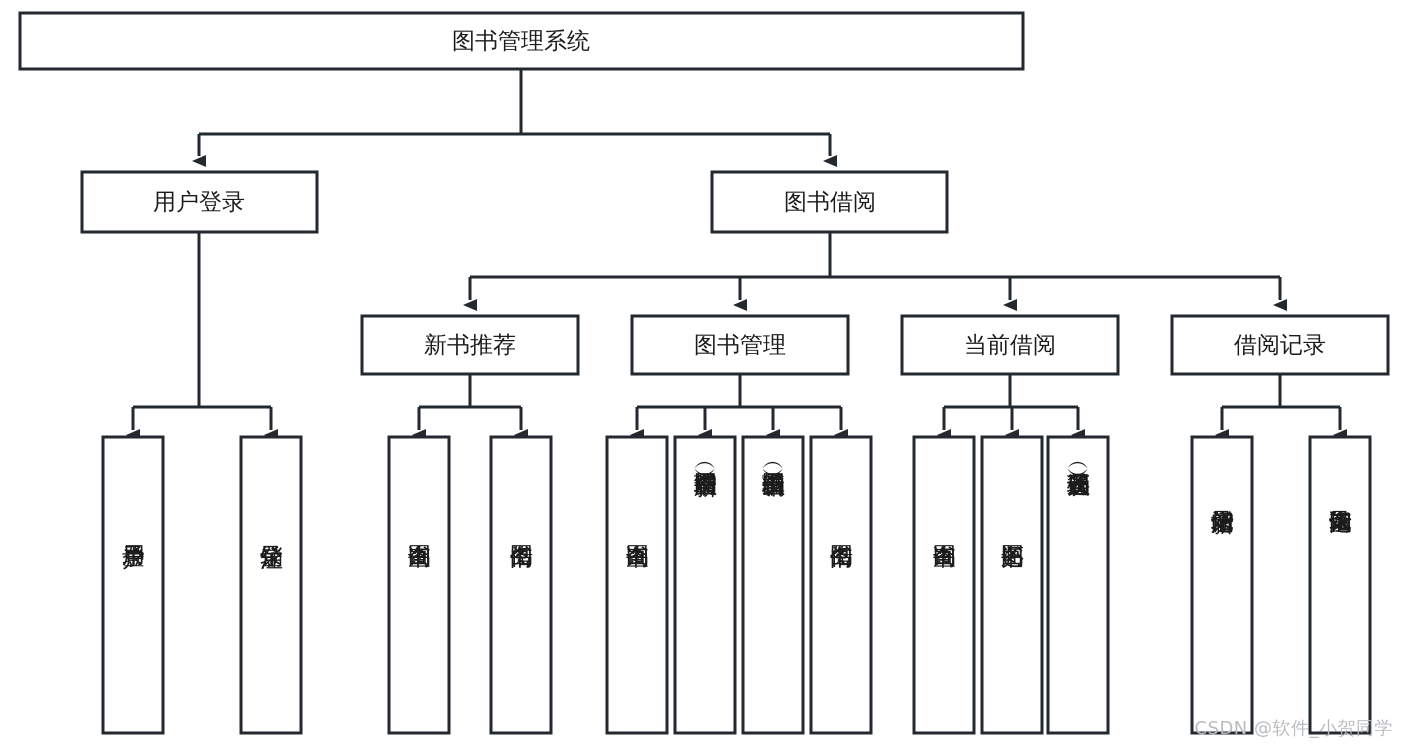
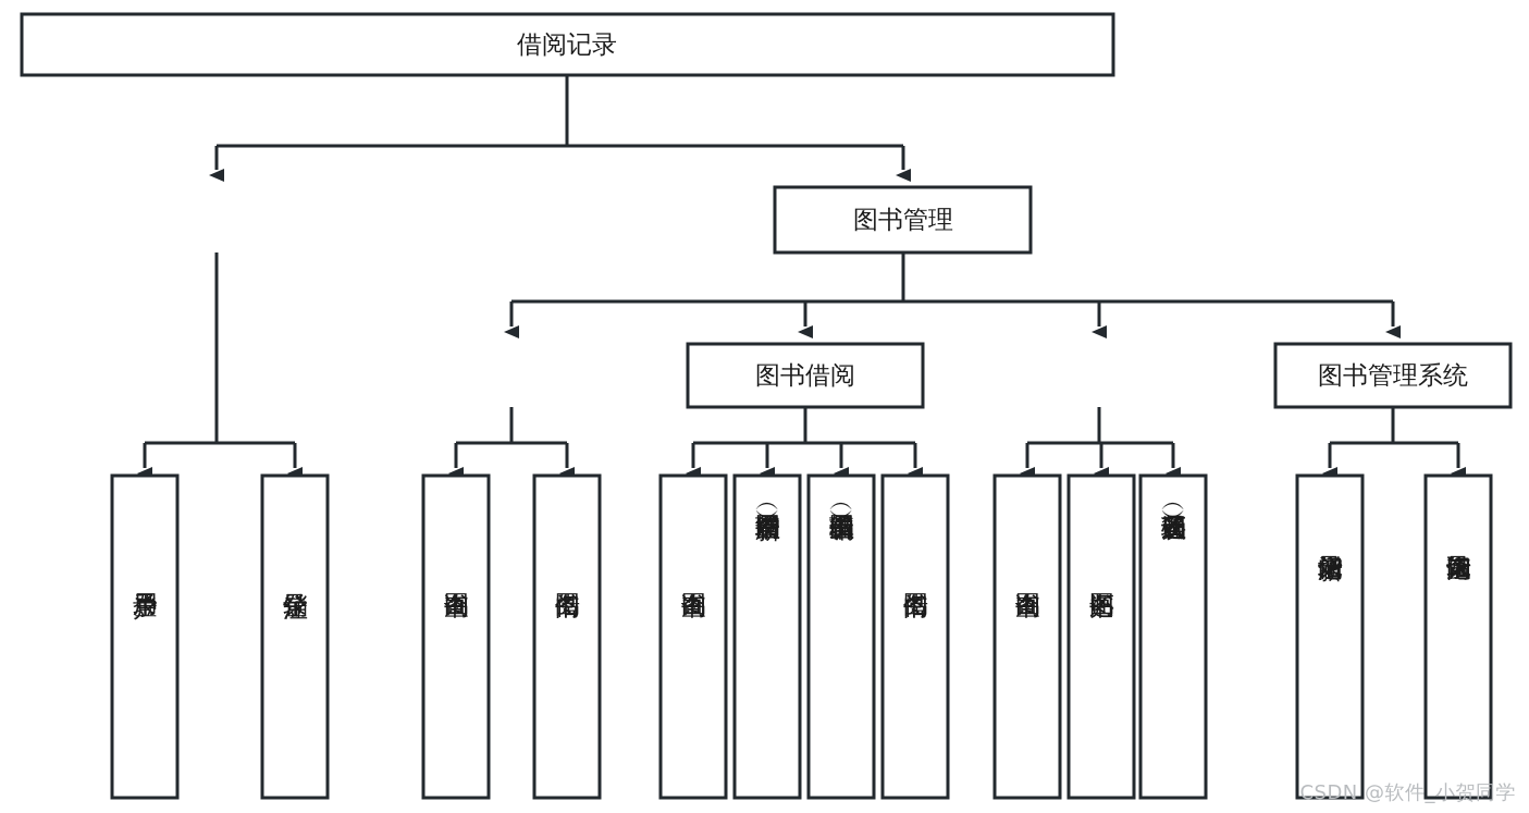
- 图书管理系统
+ 借阅记录
- 用户登录
- 图书借阅
+ 图书管理
- 新书推荐
- 图书管理
+ 图书借阅
- 当前借阅
- 借阅记录
+ 图书管理系统
  CSDN @软件_小贺同学
